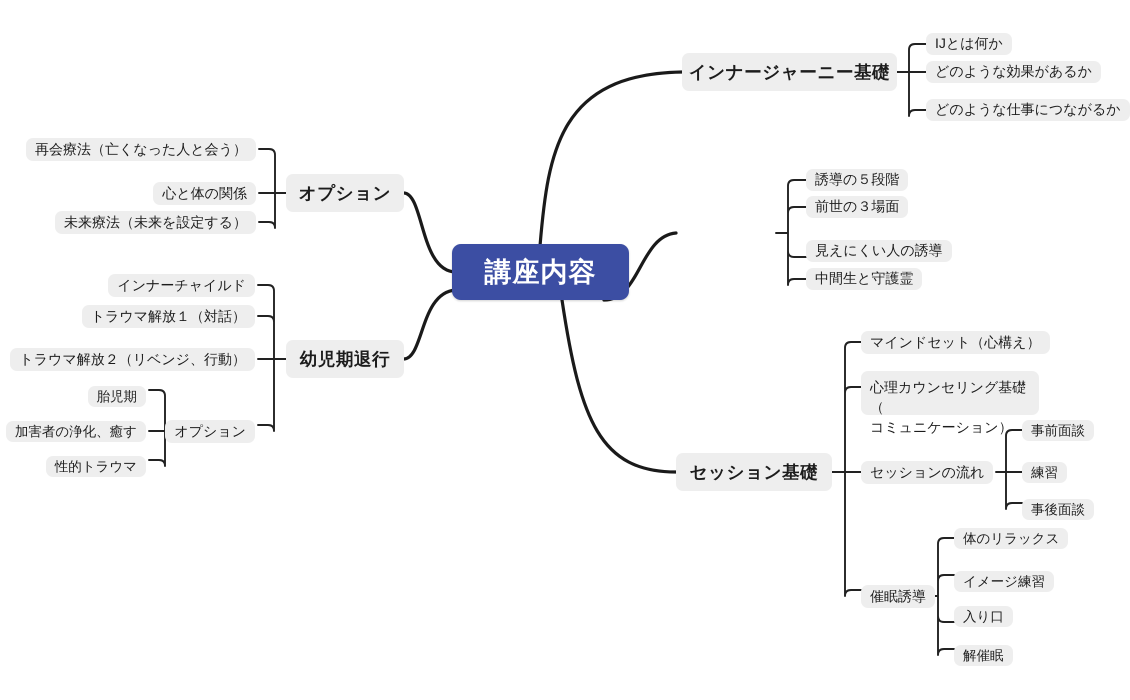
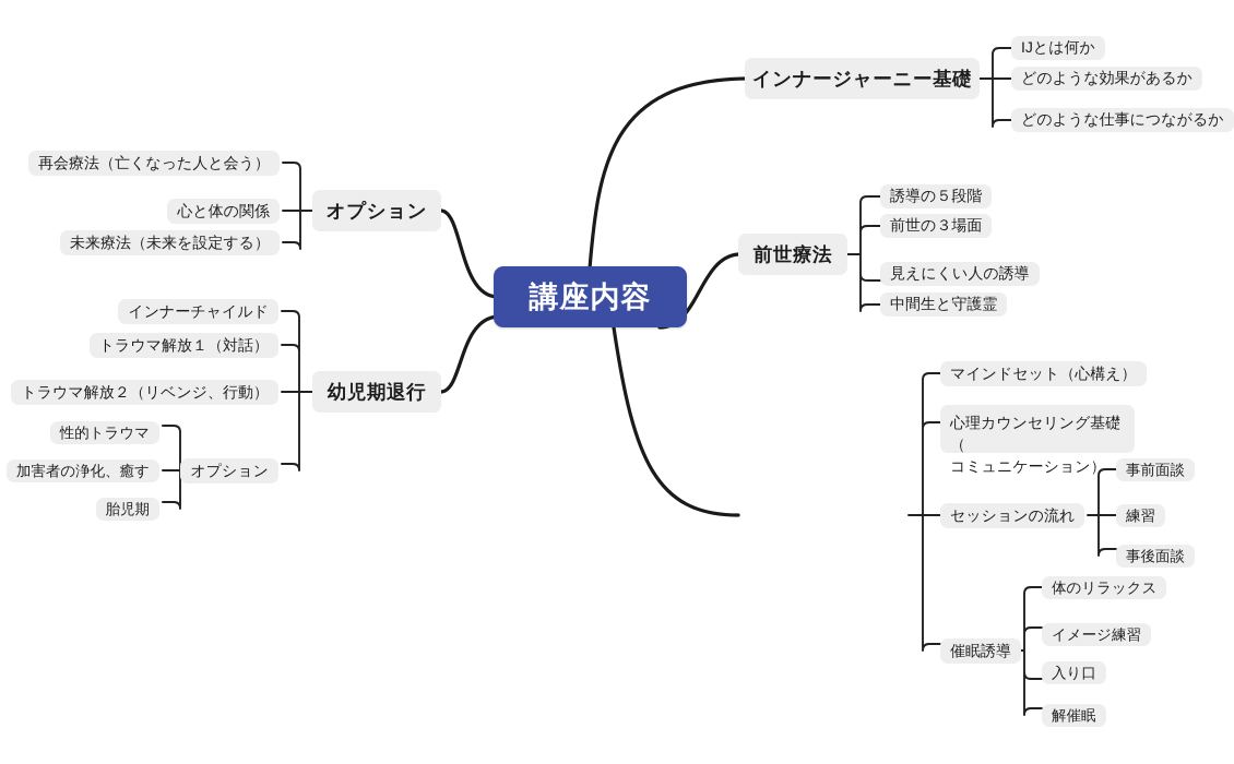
  講座内容
  インナージャーニー基礎
  IJとは何か
  どのような効果があるか
  どのような仕事につながるか
+ 前世療法
  誘導の５段階
  前世の３場面
  見えにくい人の誘導
  中間生と守護霊
- セッション基礎
  マインドセット（心構え）
  心理カウンセリング基礎（
  コミュニケーション）
  セッションの流れ
  事前面談
  練習
  事後面談
  催眠誘導
  体のリラックス
  イメージ練習
  入り口
  解催眠
  オプション
  再会療法（亡くなった人と会う）
  心と体の関係
  未来療法（未来を設定する）
  幼児期退行
  インナーチャイルド
  トラウマ解放１（対話）
  トラウマ解放２（リベンジ、行動）
  オプション
- 胎児期
+ 性的トラウマ
  加害者の浄化、癒す
- 性的トラウマ
+ 胎児期
